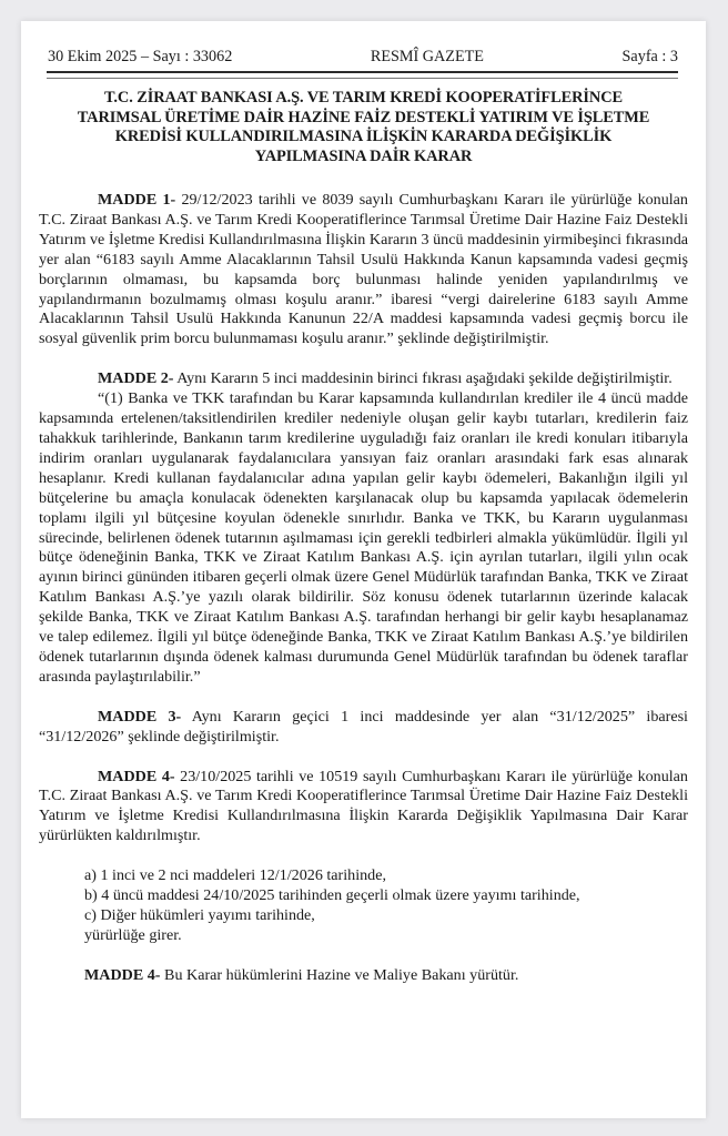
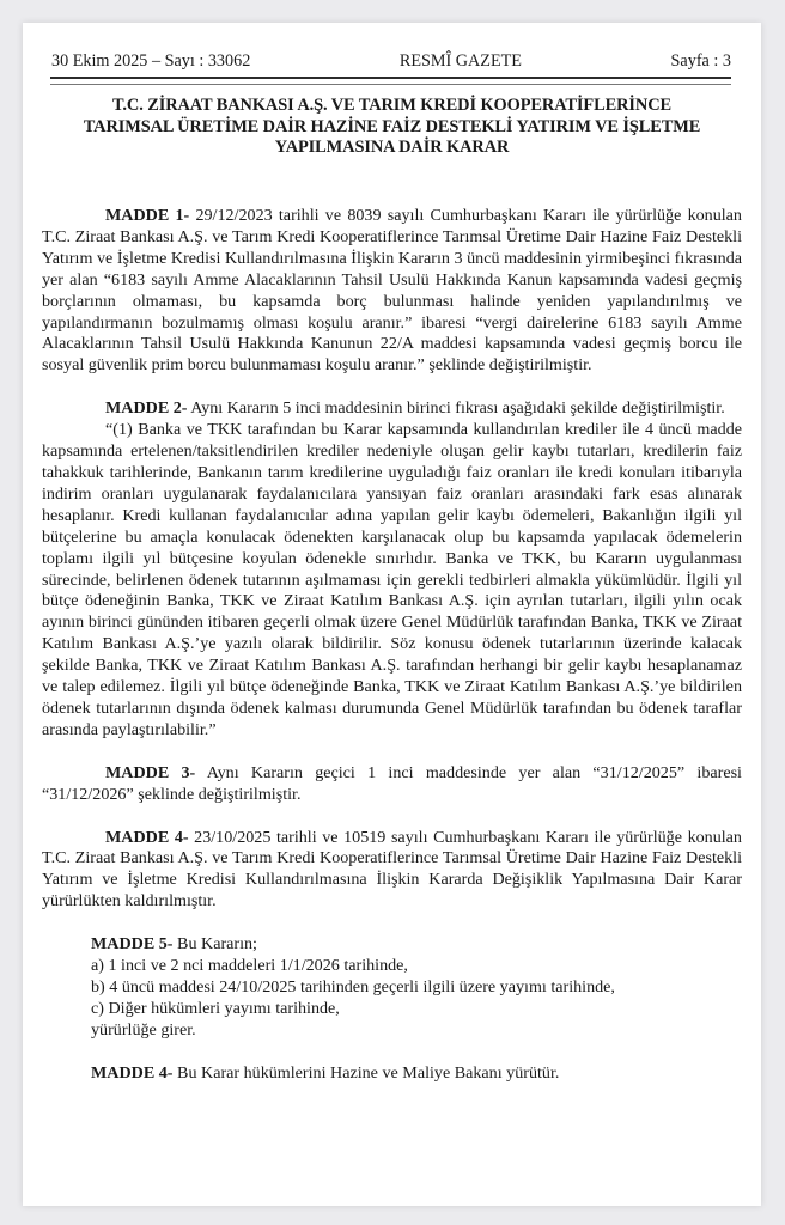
  30 Ekim 2025 – Sayı : 33062
  RESMÎ GAZETE
  Sayfa : 3
  T.C. ZİRAAT BANKASI A.Ş. VE TARIM KREDİ KOOPERATİFLERİNCE
  TARIMSAL ÜRETİME DAİR HAZİNE FAİZ DESTEKLİ YATIRIM VE İŞLETME
- KREDİSİ KULLANDIRILMASINA İLİŞKİN KARARDA DEĞİŞİKLİK
  YAPILMASINA DAİR KARAR
  MADDE 1- 29/12/2023 tarihli ve 8039 sayılı Cumhurbaşkanı Kararı ile yürürlüğe konulan T.C. Ziraat Bankası A.Ş. ve Tarım Kredi Kooperatiflerince Tarımsal Üretime Dair Hazine Faiz Destekli Yatırım ve İşletme Kredisi Kullandırılmasına İlişkin Kararın 3 üncü maddesinin yirmibeşinci fıkrasında yer alan “6183 sayılı Amme Alacaklarının Tahsil Usulü Hakkında Kanun kapsamında vadesi geçmiş borçlarının olmaması, bu kapsamda borç bulunması halinde yeniden yapılandırılmış ve yapılandırmanın bozulmamış olması koşulu aranır.” ibaresi “vergi dairelerine 6183 sayılı Amme Alacaklarının Tahsil Usulü Hakkında Kanunun 22/A maddesi kapsamında vadesi geçmiş borcu ile sosyal güvenlik prim borcu bulunmaması koşulu aranır.” şeklinde değiştirilmiştir.
  MADDE 2- Aynı Kararın 5 inci maddesinin birinci fıkrası aşağıdaki şekilde değiştirilmiştir.
  “(1) Banka ve TKK tarafından bu Karar kapsamında kullandırılan krediler ile 4 üncü madde kapsamında ertelenen/taksitlendirilen krediler nedeniyle oluşan gelir kaybı tutarları, kredilerin faiz tahakkuk tarihlerinde, Bankanın tarım kredilerine uyguladığı faiz oranları ile kredi konuları itibarıyla indirim oranları uygulanarak faydalanıcılara yansıyan faiz oranları arasındaki fark esas alınarak hesaplanır. Kredi kullanan faydalanıcılar adına yapılan gelir kaybı ödemeleri, Bakanlığın ilgili yıl bütçelerine bu amaçla konulacak ödenekten karşılanacak olup bu kapsamda yapılacak ödemelerin toplamı ilgili yıl bütçesine koyulan ödenekle sınırlıdır. Banka ve TKK, bu Kararın uygulanması sürecinde, belirlenen ödenek tutarının aşılmaması için gerekli tedbirleri almakla yükümlüdür. İlgili yıl bütçe ödeneğinin Banka, TKK ve Ziraat Katılım Bankası A.Ş. için ayrılan tutarları, ilgili yılın ocak ayının birinci gününden itibaren geçerli olmak üzere Genel Müdürlük tarafından Banka, TKK ve Ziraat Katılım Bankası A.Ş.’ye yazılı olarak bildirilir. Söz konusu ödenek tutarlarının üzerinde kalacak şekilde Banka, TKK ve Ziraat Katılım Bankası A.Ş. tarafından herhangi bir gelir kaybı hesaplanamaz ve talep edilemez. İlgili yıl bütçe ödeneğinde Banka, TKK ve Ziraat Katılım Bankası A.Ş.’ye bildirilen ödenek tutarlarının dışında ödenek kalması durumunda Genel Müdürlük tarafından bu ödenek taraflar arasında paylaştırılabilir.”
  MADDE 3- Aynı Kararın geçici 1 inci maddesinde yer alan “31/12/2025” ibaresi “31/12/2026” şeklinde değiştirilmiştir.
  MADDE 4- 23/10/2025 tarihli ve 10519 sayılı Cumhurbaşkanı Kararı ile yürürlüğe konulan T.C. Ziraat Bankası A.Ş. ve Tarım Kredi Kooperatiflerince Tarımsal Üretime Dair Hazine Faiz Destekli Yatırım ve İşletme Kredisi Kullandırılmasına İlişkin Kararda Değişiklik Yapılmasına Dair Karar yürürlükten kaldırılmıştır.
+ MADDE 5- Bu Kararın;
- a) 1 inci ve 2 nci maddeleri 12/1/2026 tarihinde,
+ a) 1 inci ve 2 nci maddeleri 1/1/2026 tarihinde,
- b) 4 üncü maddesi 24/10/2025 tarihinden geçerli olmak üzere yayımı tarihinde,
+ b) 4 üncü maddesi 24/10/2025 tarihinden geçerli ilgili üzere yayımı tarihinde,
  c) Diğer hükümleri yayımı tarihinde,
  yürürlüğe girer.
  MADDE 4- Bu Karar hükümlerini Hazine ve Maliye Bakanı yürütür.
